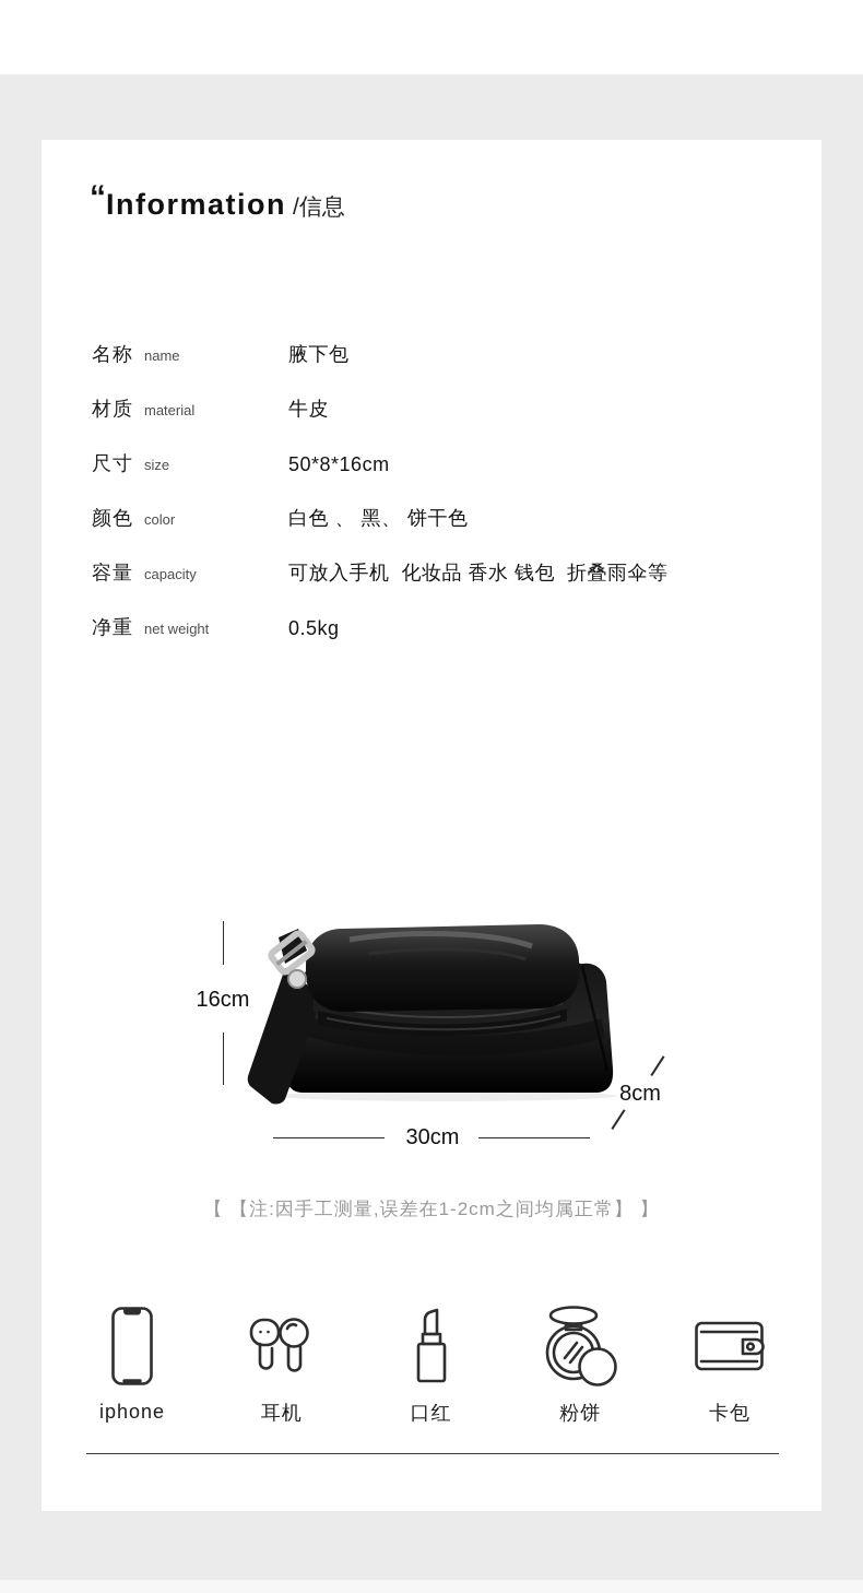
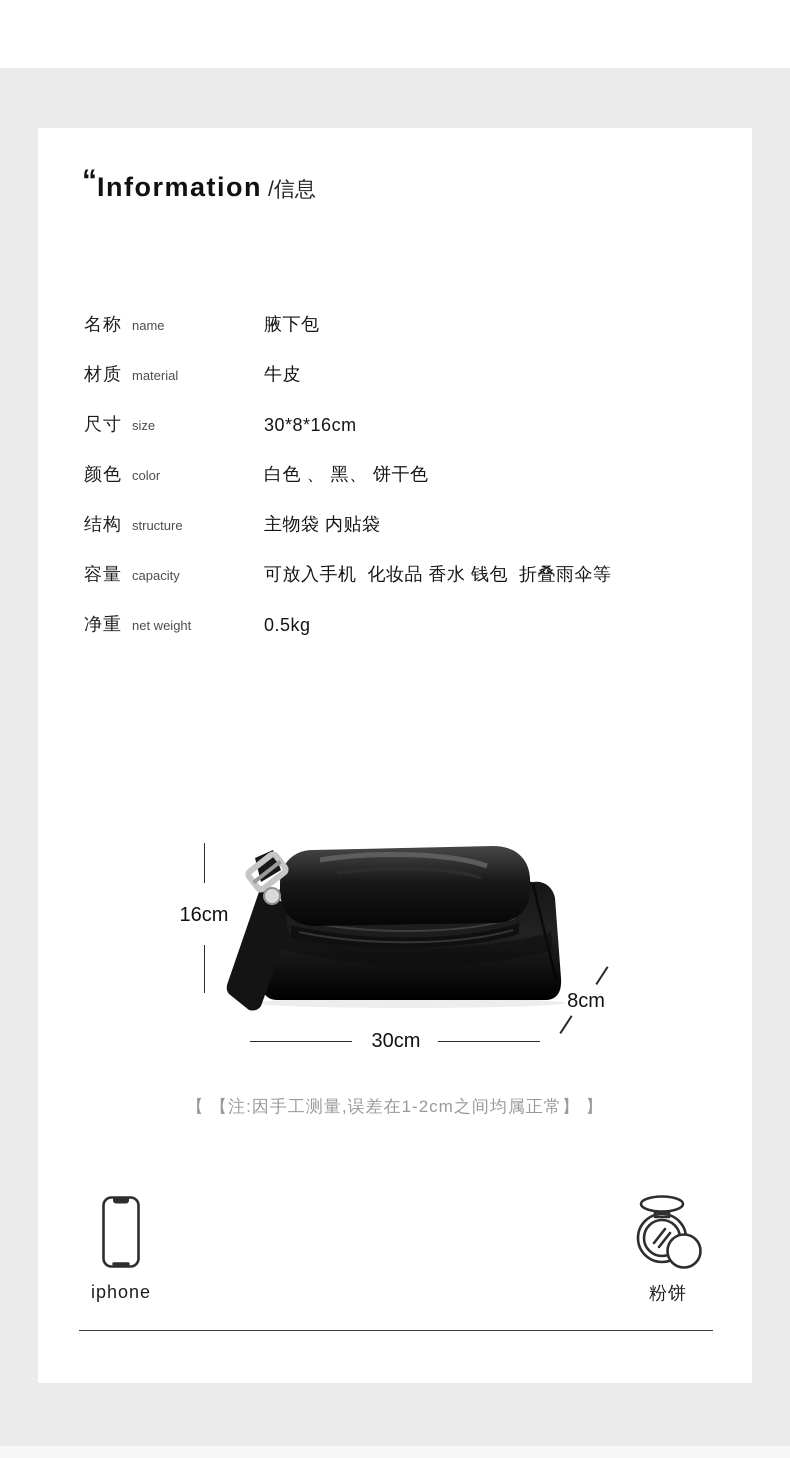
  “Information /信息
  名称
  name
  腋下包
  材质
  material
  牛皮
  尺寸
  size
- 50*8*16cm
+ 30*8*16cm
  颜色
  color
  白色 、 黑、 饼干色
+ 结构
+ structure
+ 主物袋 内贴袋
  容量
  capacity
  可放入手机 化妆品 香水 钱包 折叠雨伞等
  净重
  net weight
  0.5kg
  16cm
  30cm
  8cm
  【 【注:因手工测量,误差在1-2cm之间均属正常】 】
  iphone
- 耳机
- 口红
  粉饼
- 卡包
